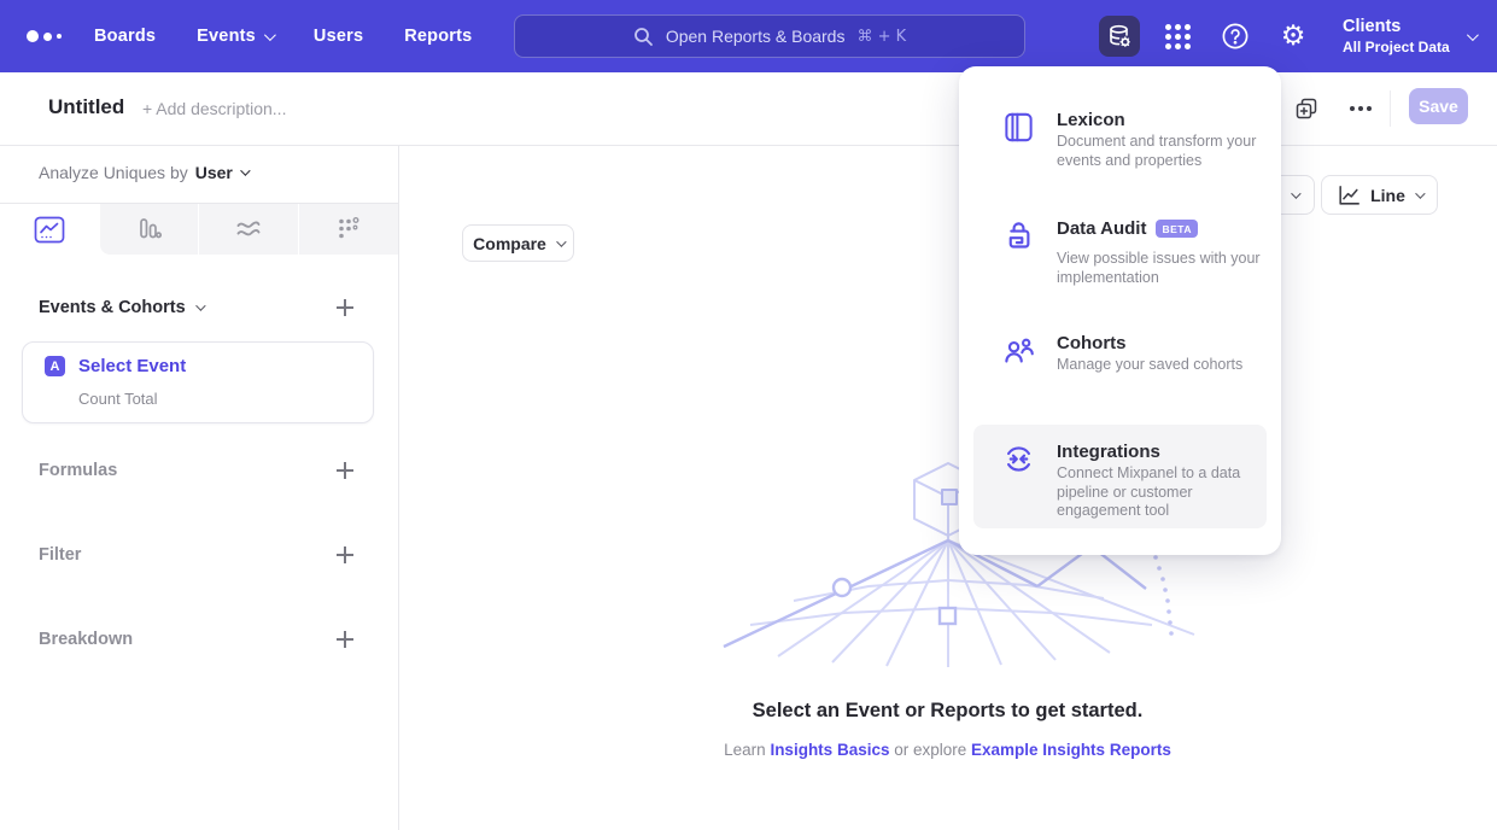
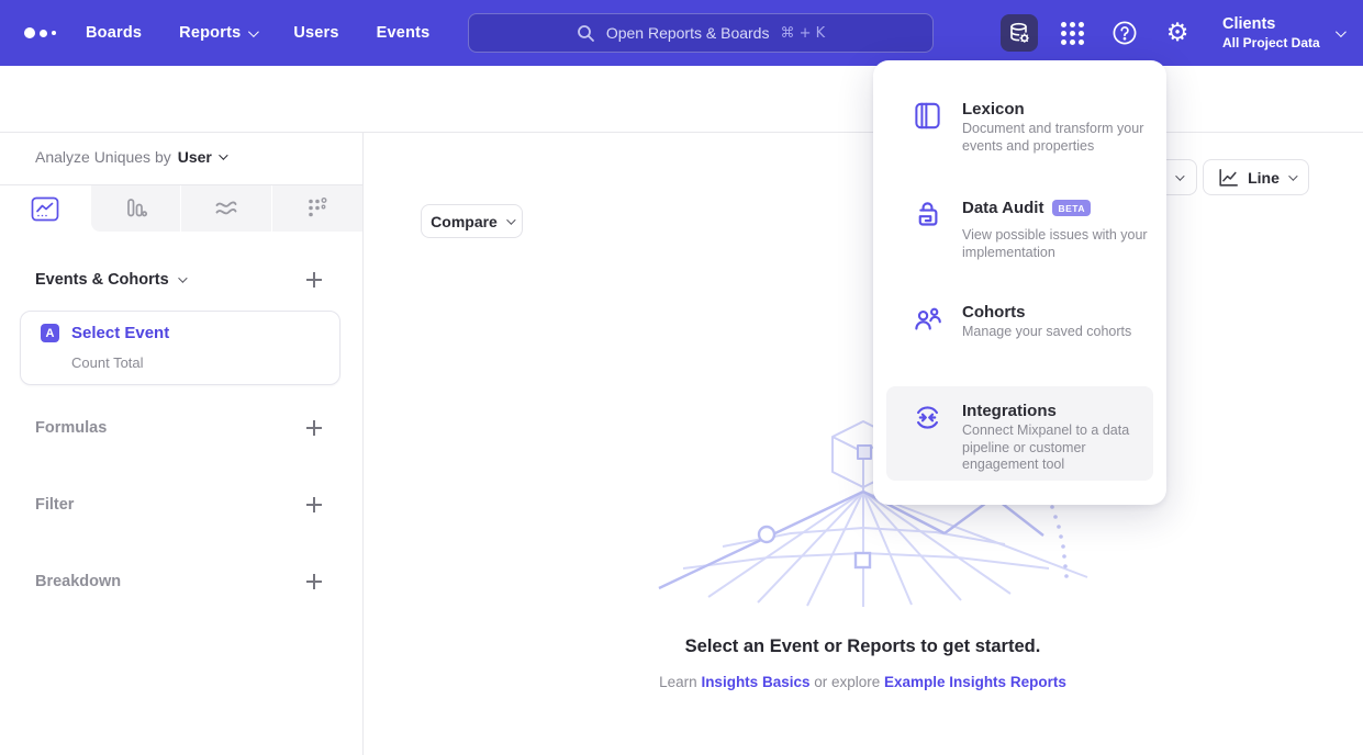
  Boards
- Events
+ Reports
  Users
- Reports
+ Events
  Open Reports & Boards
  ⌘ + K
  ⚙
  Clients
  All Project Data
- Untitled
- + Add description...
- Save
  Analyze Uniques by
  User
  Events & Cohorts
  A
  Select Event
  Count Total
  Formulas
  Filter
  Breakdown
  Compare
  Line
  Select an Event or Reports to get started.
  Learn Insights Basics or explore Example Insights Reports
  Lexicon
  Document and transform your events and properties
  Data Audit
  BETA
  View possible issues with your implementation
  Cohorts
  Manage your saved cohorts
  Integrations
  Connect Mixpanel to a data pipeline or customer engagement tool
